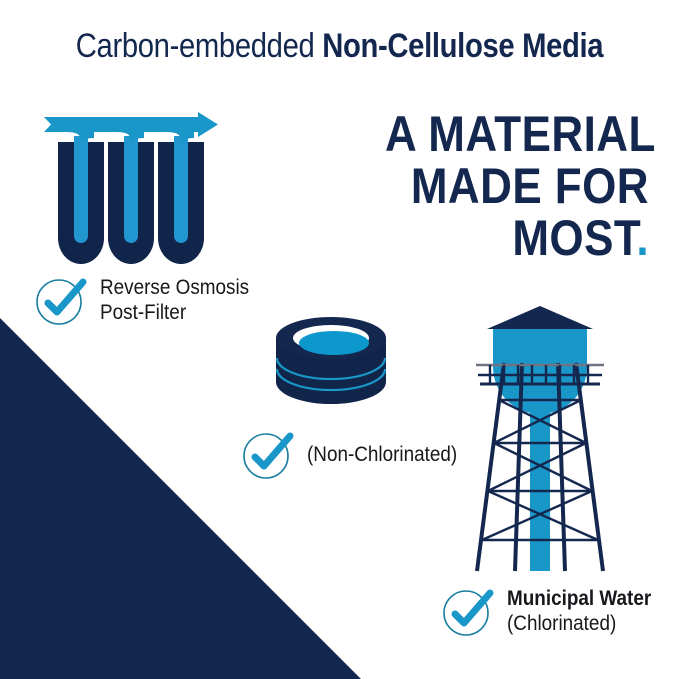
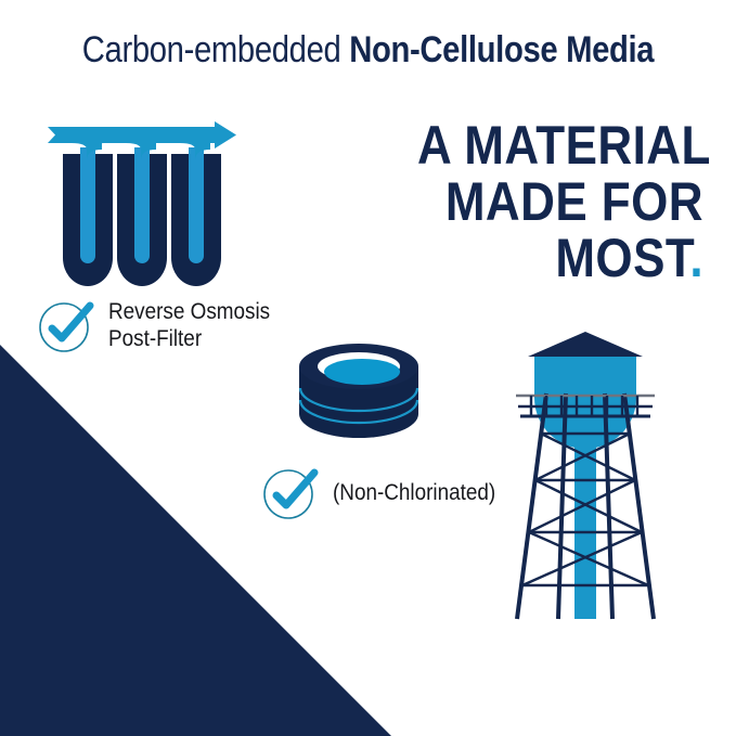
  Carbon-embedded Non-Cellulose Media
  A MATERIAL
  MADE FOR
  MOST.
  Reverse Osmosis
  Post-Filter
  (Non-Chlorinated)
- Municipal Water
- (Chlorinated)
